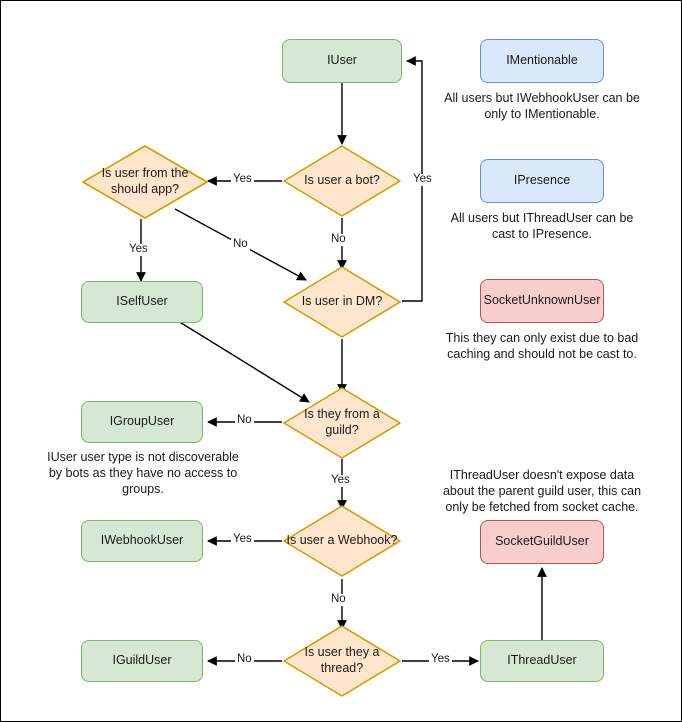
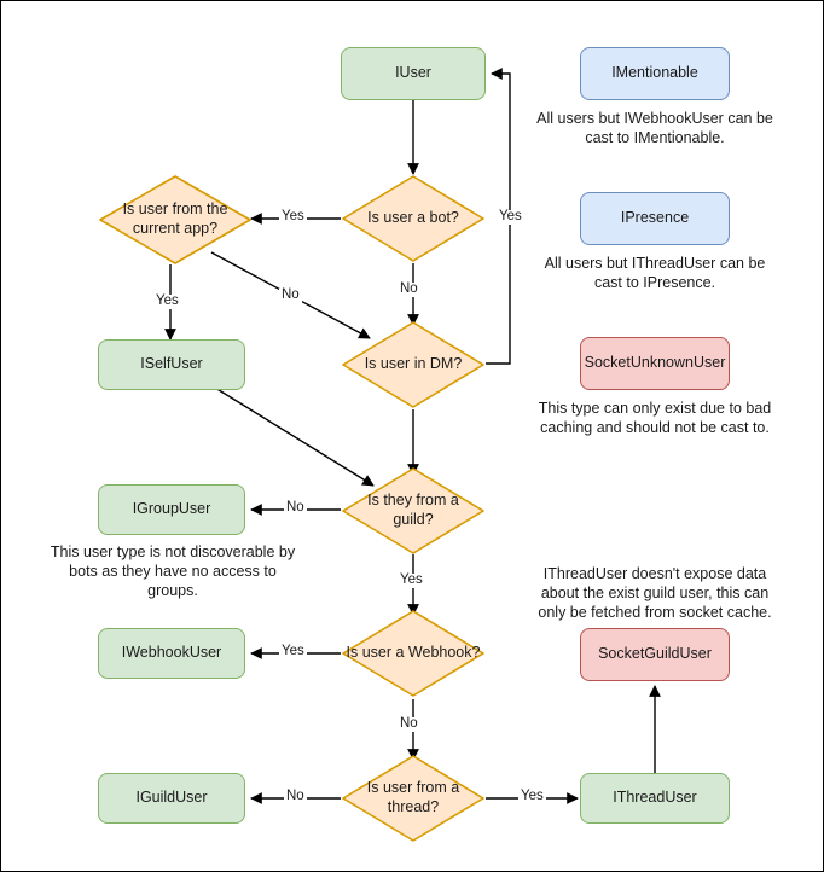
  IUser
  Is user a bot?
- Is user from the should app?
+ Is user from the current app?
  ISelfUser
  Is user in DM?
  IGroupUser
  Is they from a guild?
  IWebhookUser
  Is user a Webhook?
  IGuildUser
- Is user they a thread?
+ Is user from a thread?
  IThreadUser
  IMentionable
- All users but IWebhookUser can be only to IMentionable.
+ All users but IWebhookUser can be cast to IMentionable.
  IPresence
  All users but IThreadUser can be cast to IPresence.
  SocketUnknownUser
- This they can only exist due to bad caching and should not be cast to.
+ This type can only exist due to bad caching and should not be cast to.
- IThreadUser doesn't expose data about the parent guild user, this can only be fetched from socket cache.
+ IThreadUser doesn't expose data about the exist guild user, this can only be fetched from socket cache.
  SocketGuildUser
- IUser user type is not discoverable by bots as they have no access to groups.
+ This user type is not discoverable by bots as they have no access to groups.
  Yes
  No
  Yes
  No
  Yes
  No
  Yes
  Yes
  No
  No
  Yes
